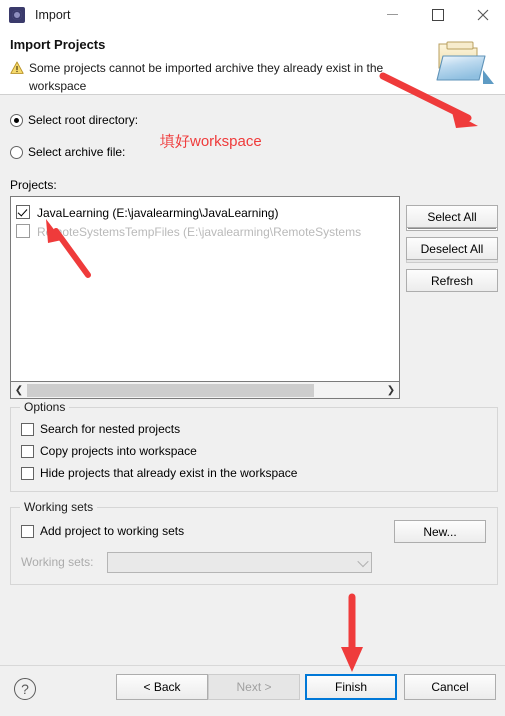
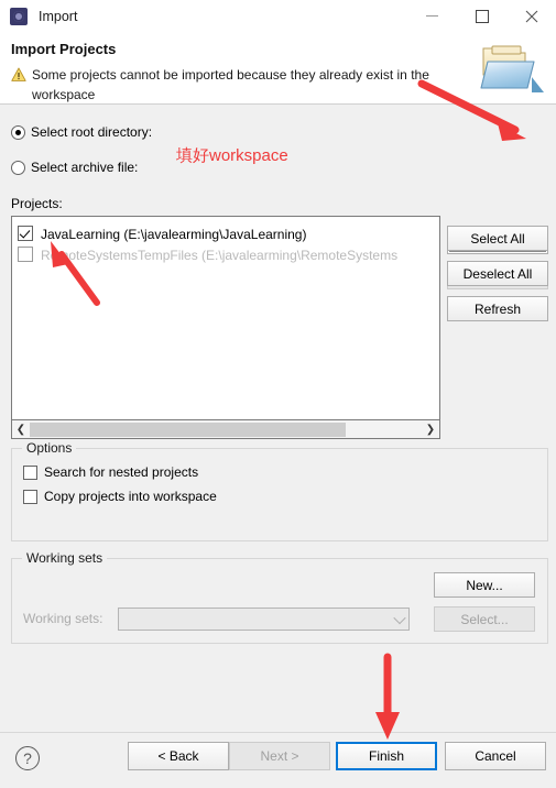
  Import
  Import Projects
- Some projects cannot be imported archive they already exist in the workspace
+ Some projects cannot be imported because they already exist in the workspace
  Select root directory:
  Select archive file:
  Projects:
  JavaLearning (E:\javalearming\JavaLearning)
  RoteSystemsTempFiles (E:\javalearming\RemoteSystems
  ❮
  ❯
  Select All
  Deselect All
  Refresh
  Options
  Search for nested projects
  Copy projects into workspace
- Hide projects that already exist in the workspace
  Working sets
- Add project to working sets
  Working sets:
  New...
+ Select...
  ?
  < Back
  Next >
  Finish
  Cancel
  填好workspace
